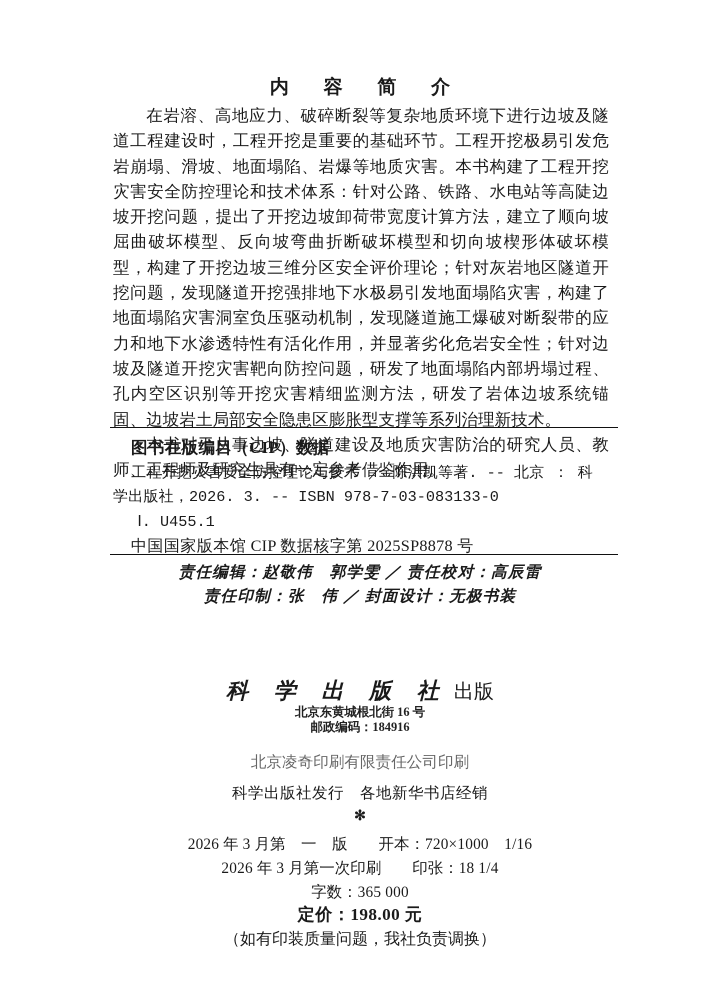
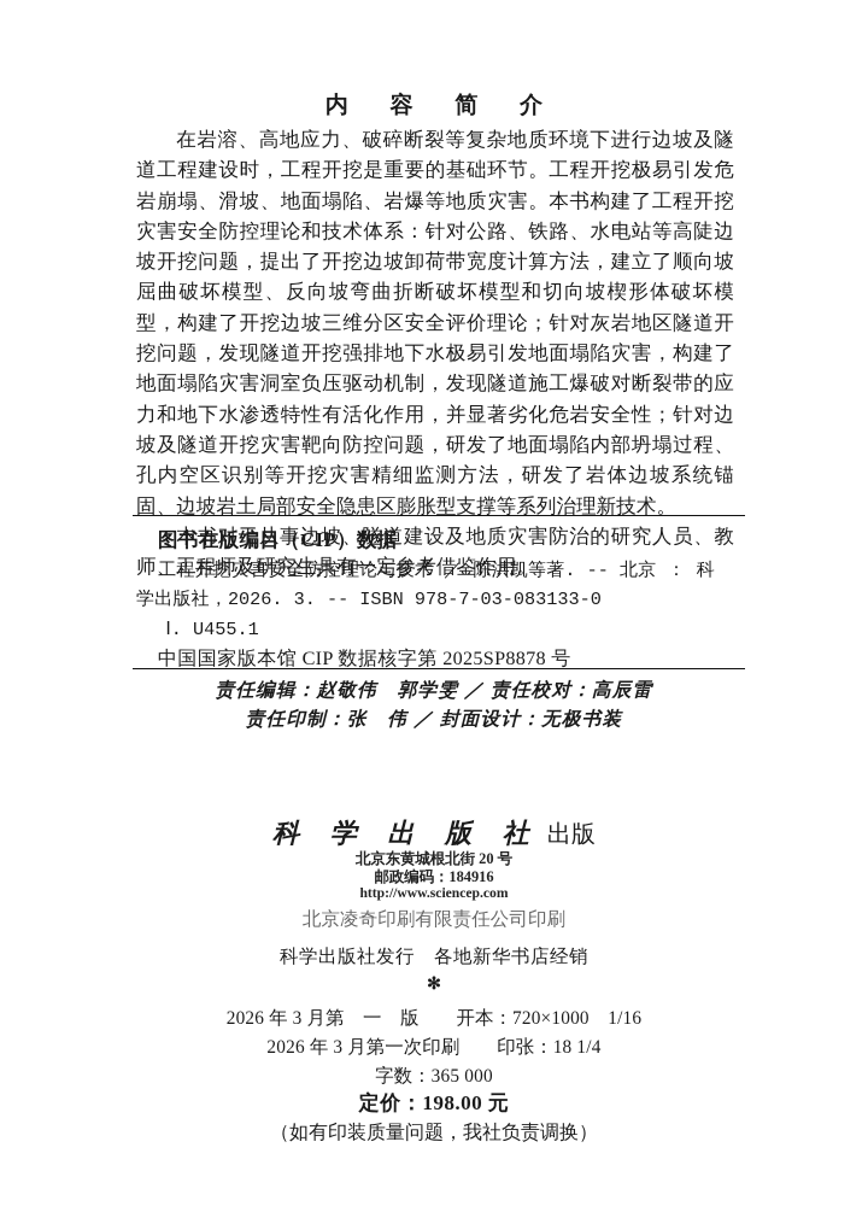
  内 容 简 介
  在岩溶、高地应力、破碎断裂等复杂地质环境下进行边坡及隧道工程建设时，工程开挖是重要的基础环节。工程开挖极易引发危岩崩塌、滑坡、地面塌陷、岩爆等地质灾害。本书构建了工程开挖灾害安全防控理论和技术体系：针对公路、铁路、水电站等高陡边坡开挖问题，提出了开挖边坡卸荷带宽度计算方法，建立了顺向坡屈曲破坏模型、反向坡弯曲折断破坏模型和切向坡楔形体破坏模型，构建了开挖边坡三维分区安全评价理论；针对灰岩地区隧道开挖问题，发现隧道开挖强排地下水极易引发地面塌陷灾害，构建了地面塌陷灾害洞室负压驱动机制，发现隧道施工爆破对断裂带的应力和地下水渗透特性有活化作用，并显著劣化危岩安全性；针对边坡及隧道开挖灾害靶向防控问题，研发了地面塌陷内部坍塌过程、孔内空区识别等开挖灾害精细监测方法，研发了岩体边坡系统锚固、边坡岩土局部安全隐患区膨胀型支撑等系列治理新技术。
  本书对于从事边坡、隧道建设及地质灾害防治的研究人员、教师、工程师及研究生具有一定参考借鉴作用。
  图书在版编目（CIP）数据
  工程开挖灾害安全防控理论与技术 ／ 陈洪凯等著. -- 北京 ： 科
  学出版社，2026. 3. -- ISBN 978-7-03-083133-0
  Ⅰ. U455.1
  中国国家版本馆 CIP 数据核字第 2025SP8878 号
  责任编辑：赵敬伟 郭学雯 ／ 责任校对：高辰雷
  责任印制：张 伟 ／ 封面设计：无极书装
  科 学 出 版 社 出版
- 北京东黄城根北街 16 号
+ 北京东黄城根北街 20 号
  邮政编码：184916
+ http://www.sciencep.com
  北京凌奇印刷有限责任公司印刷
  科学出版社发行 各地新华书店经销
  ✻
  2026 年 3 月第 一 版 开本：720×1000 1/16
  2026 年 3 月第一次印刷 印张：18 1/4
  字数：365 000
  定价：198.00 元
  （如有印装质量问题，我社负责调换）
